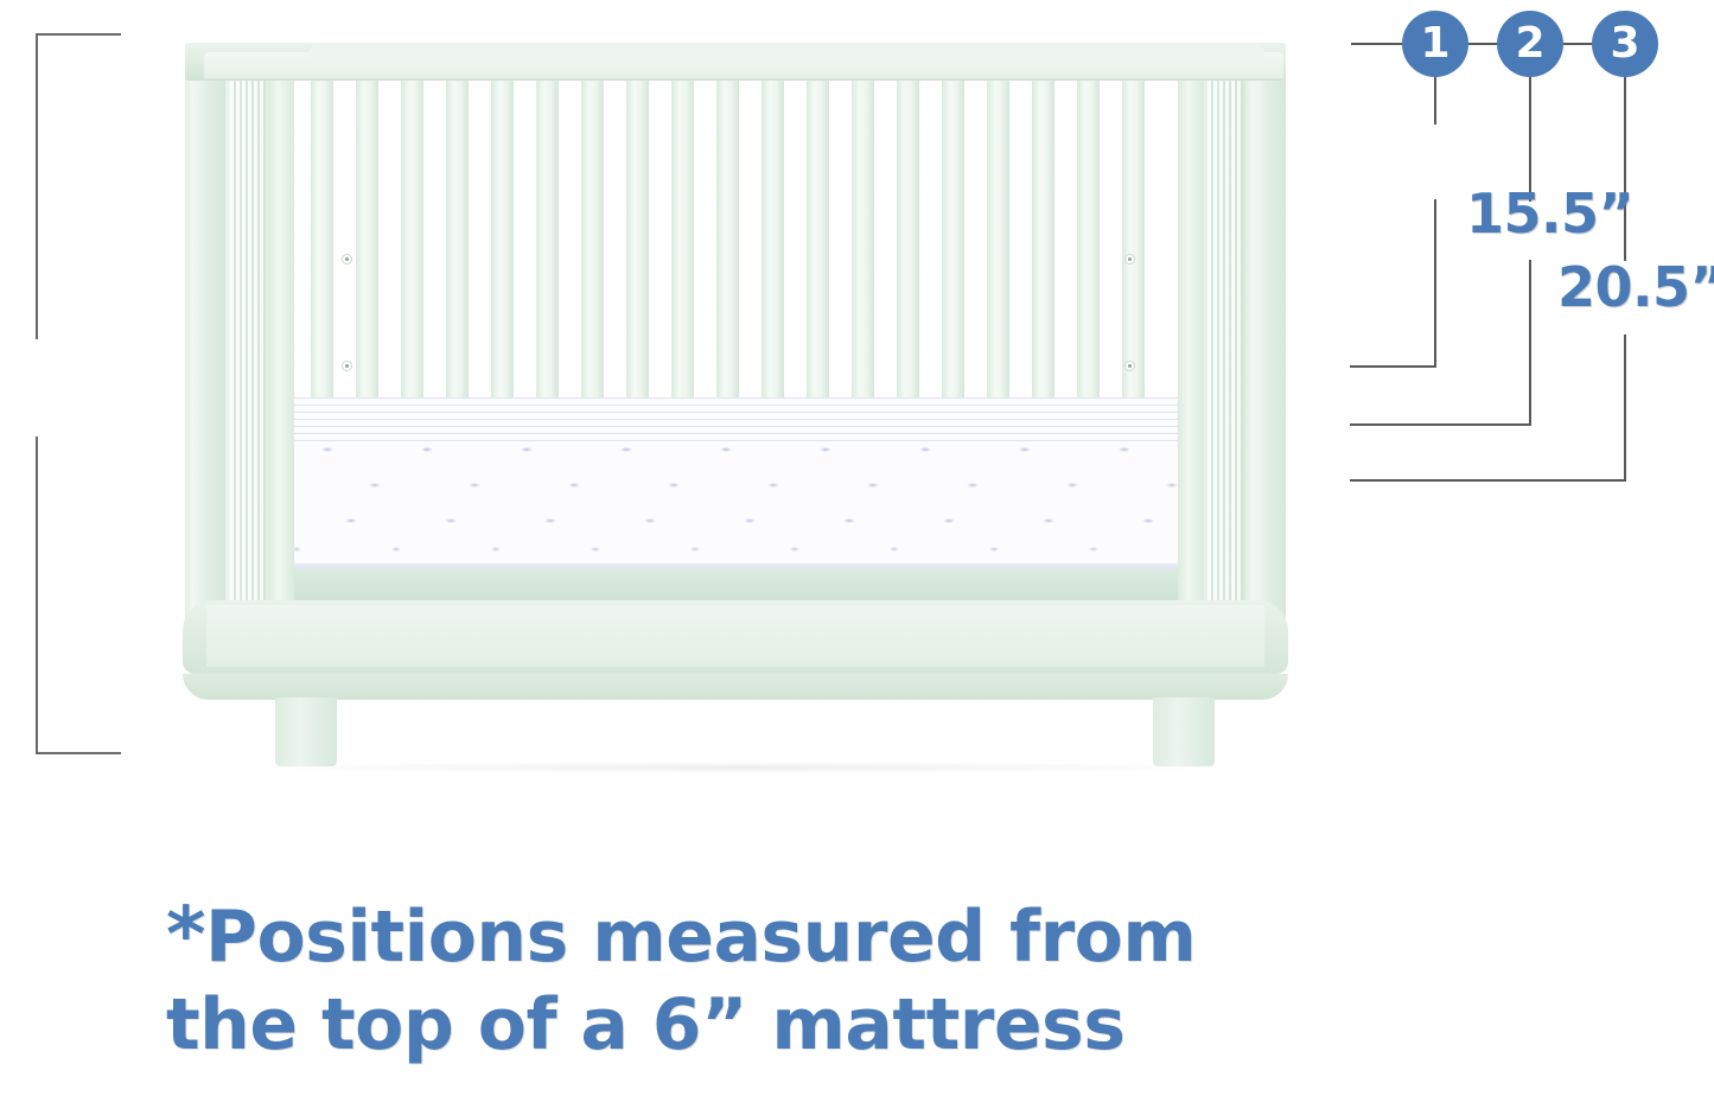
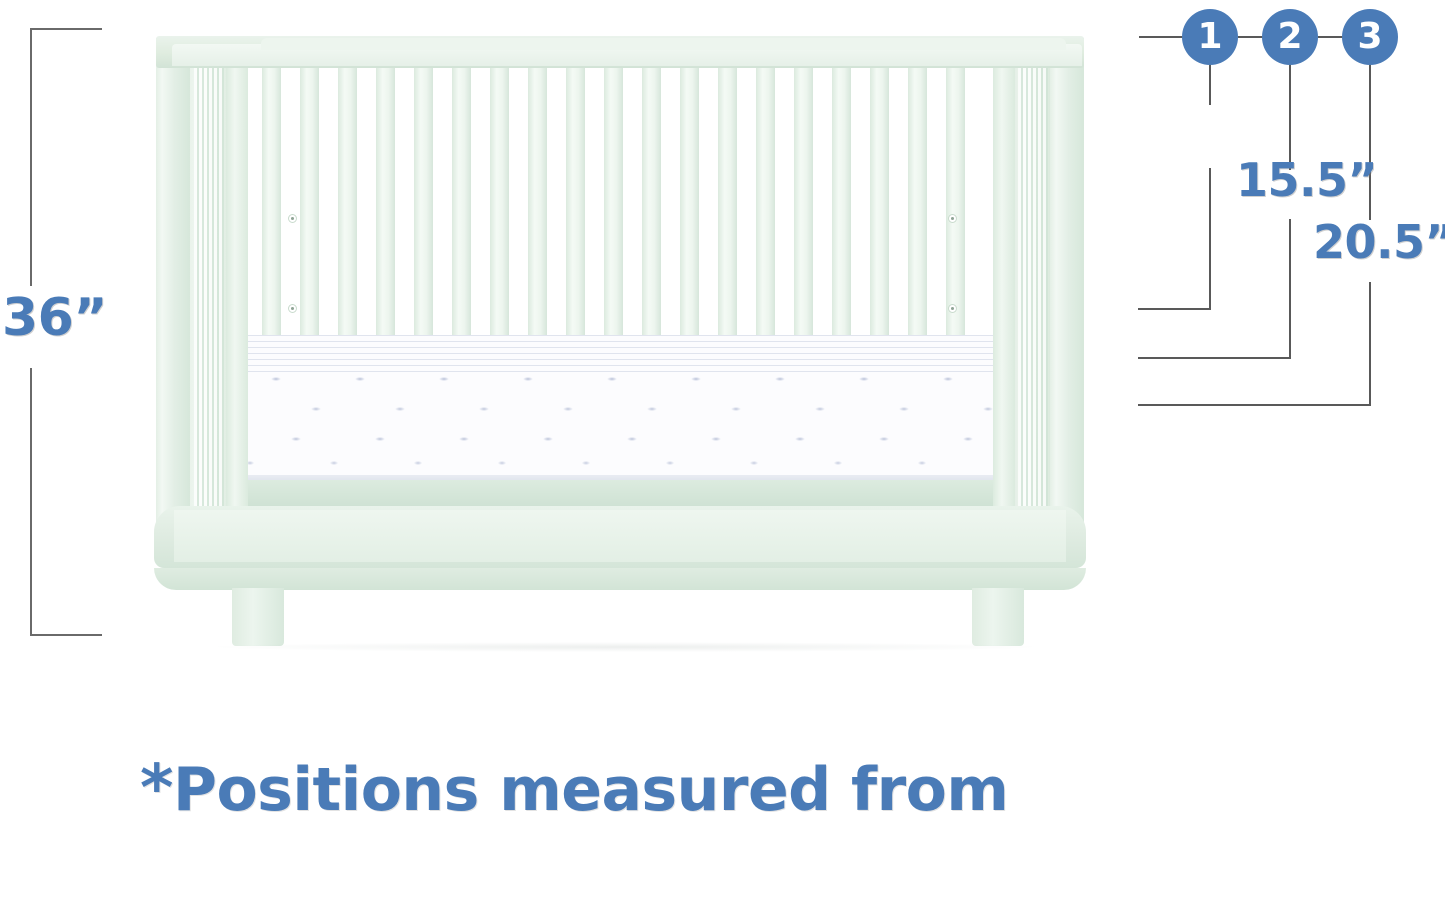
+ 36”
  1
  2
  3
  15.5”
  20.5”
  *Positions measured from
- the top of a 6” mattress
